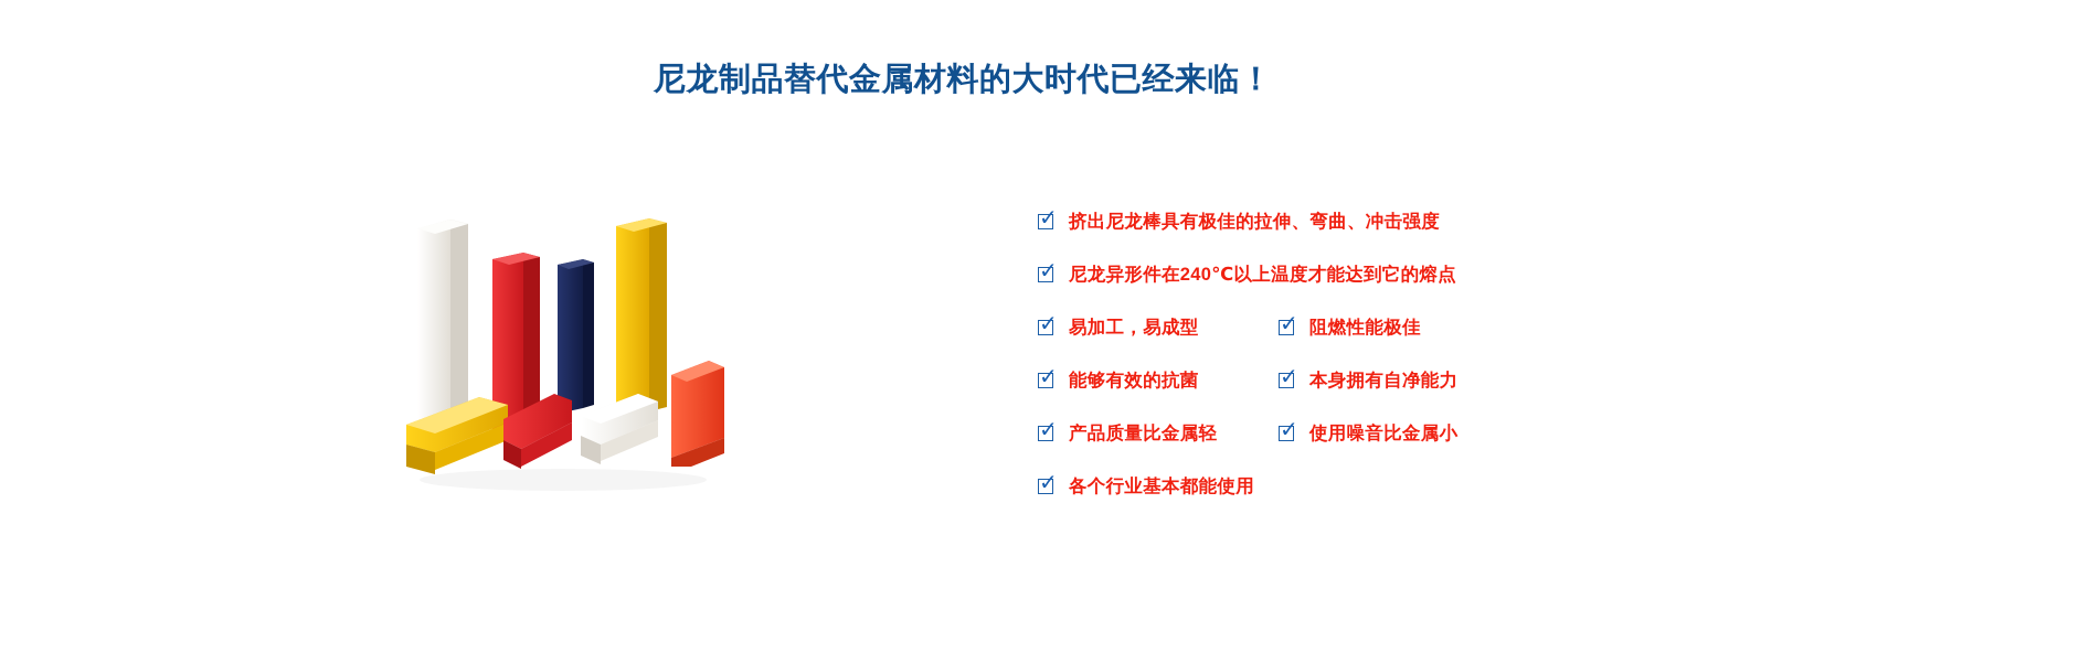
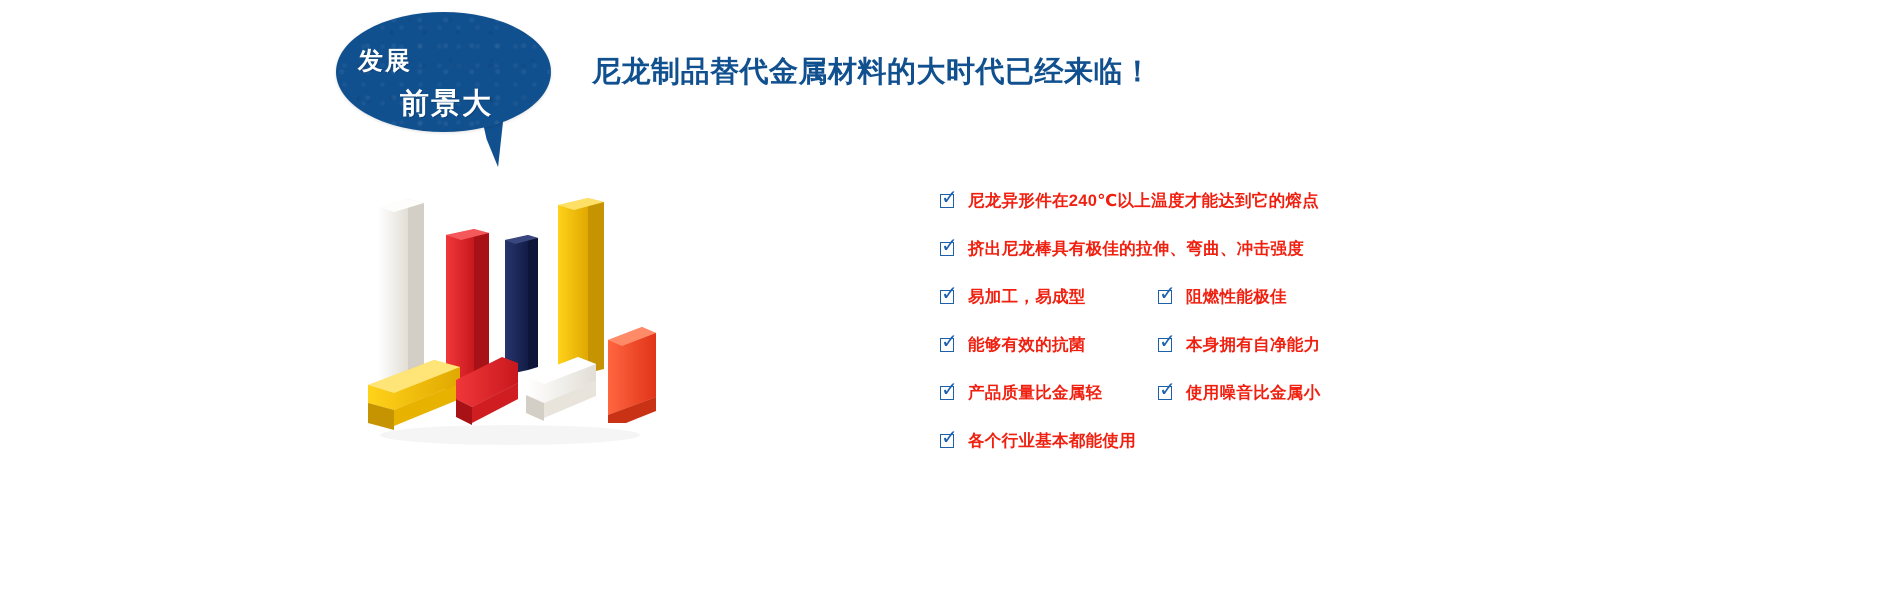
+ 发展
+ 前景大
  尼龙制品替代金属材料的大时代已经来临！
  ✓
- 挤出尼龙棒具有极佳的拉伸、弯曲、冲击强度
+ 尼龙异形件在240℃以上温度才能达到它的熔点
  ✓
- 尼龙异形件在240℃以上温度才能达到它的熔点
+ 挤出尼龙棒具有极佳的拉伸、弯曲、冲击强度
  ✓
  易加工，易成型
  ✓
  阻燃性能极佳
  ✓
  能够有效的抗菌
  ✓
  本身拥有自净能力
  ✓
  产品质量比金属轻
  ✓
  使用噪音比金属小
  ✓
  各个行业基本都能使用
